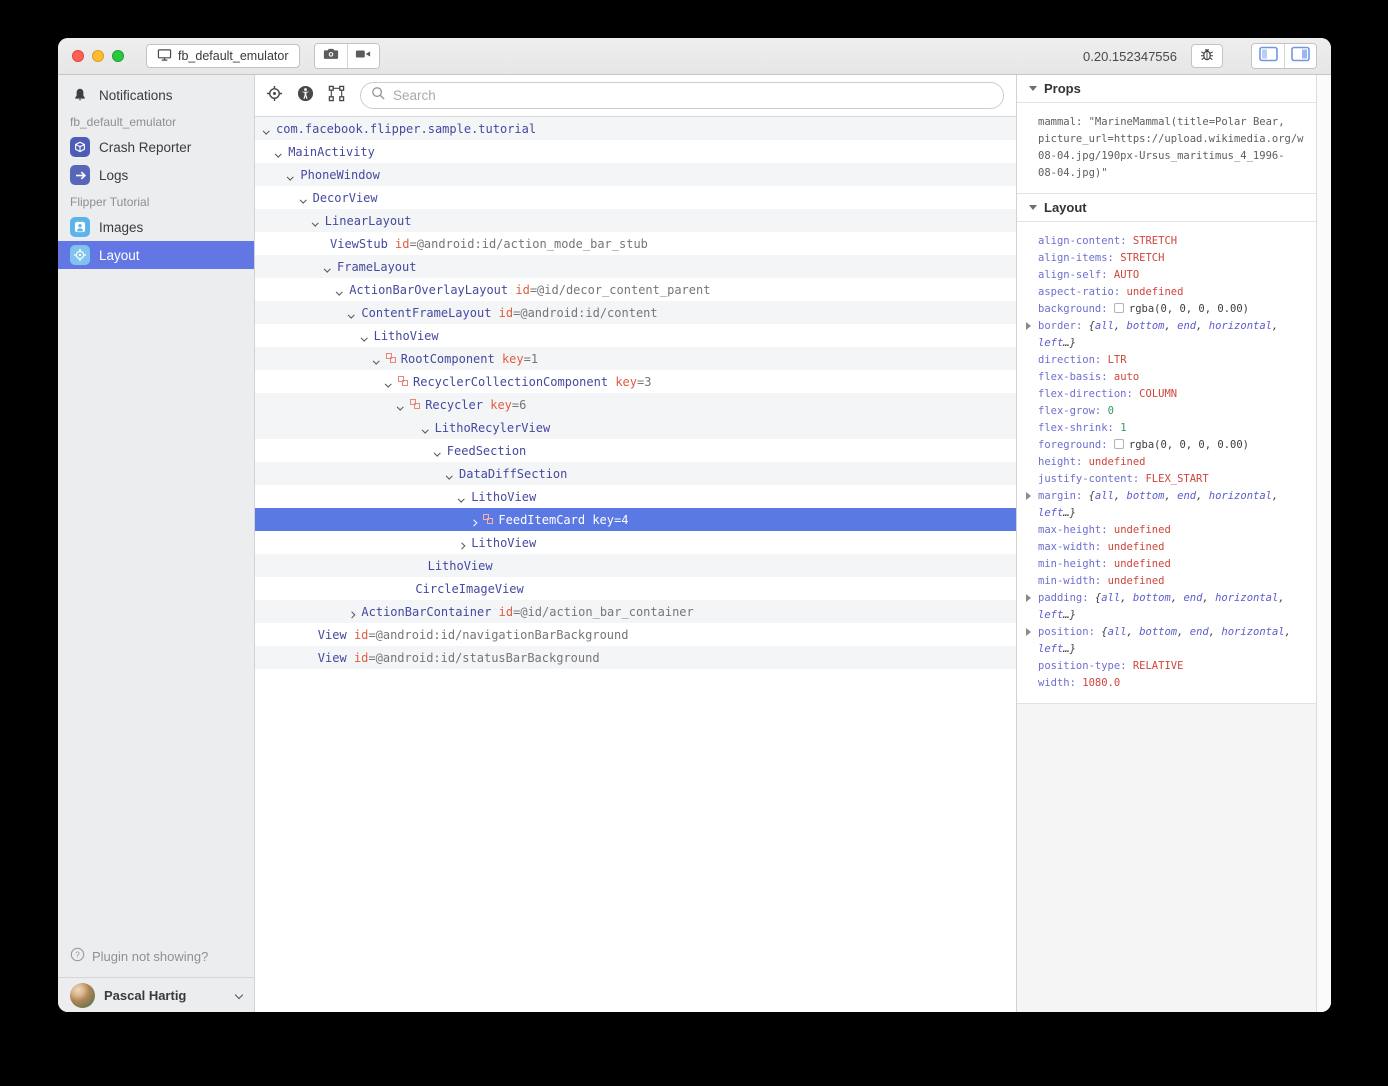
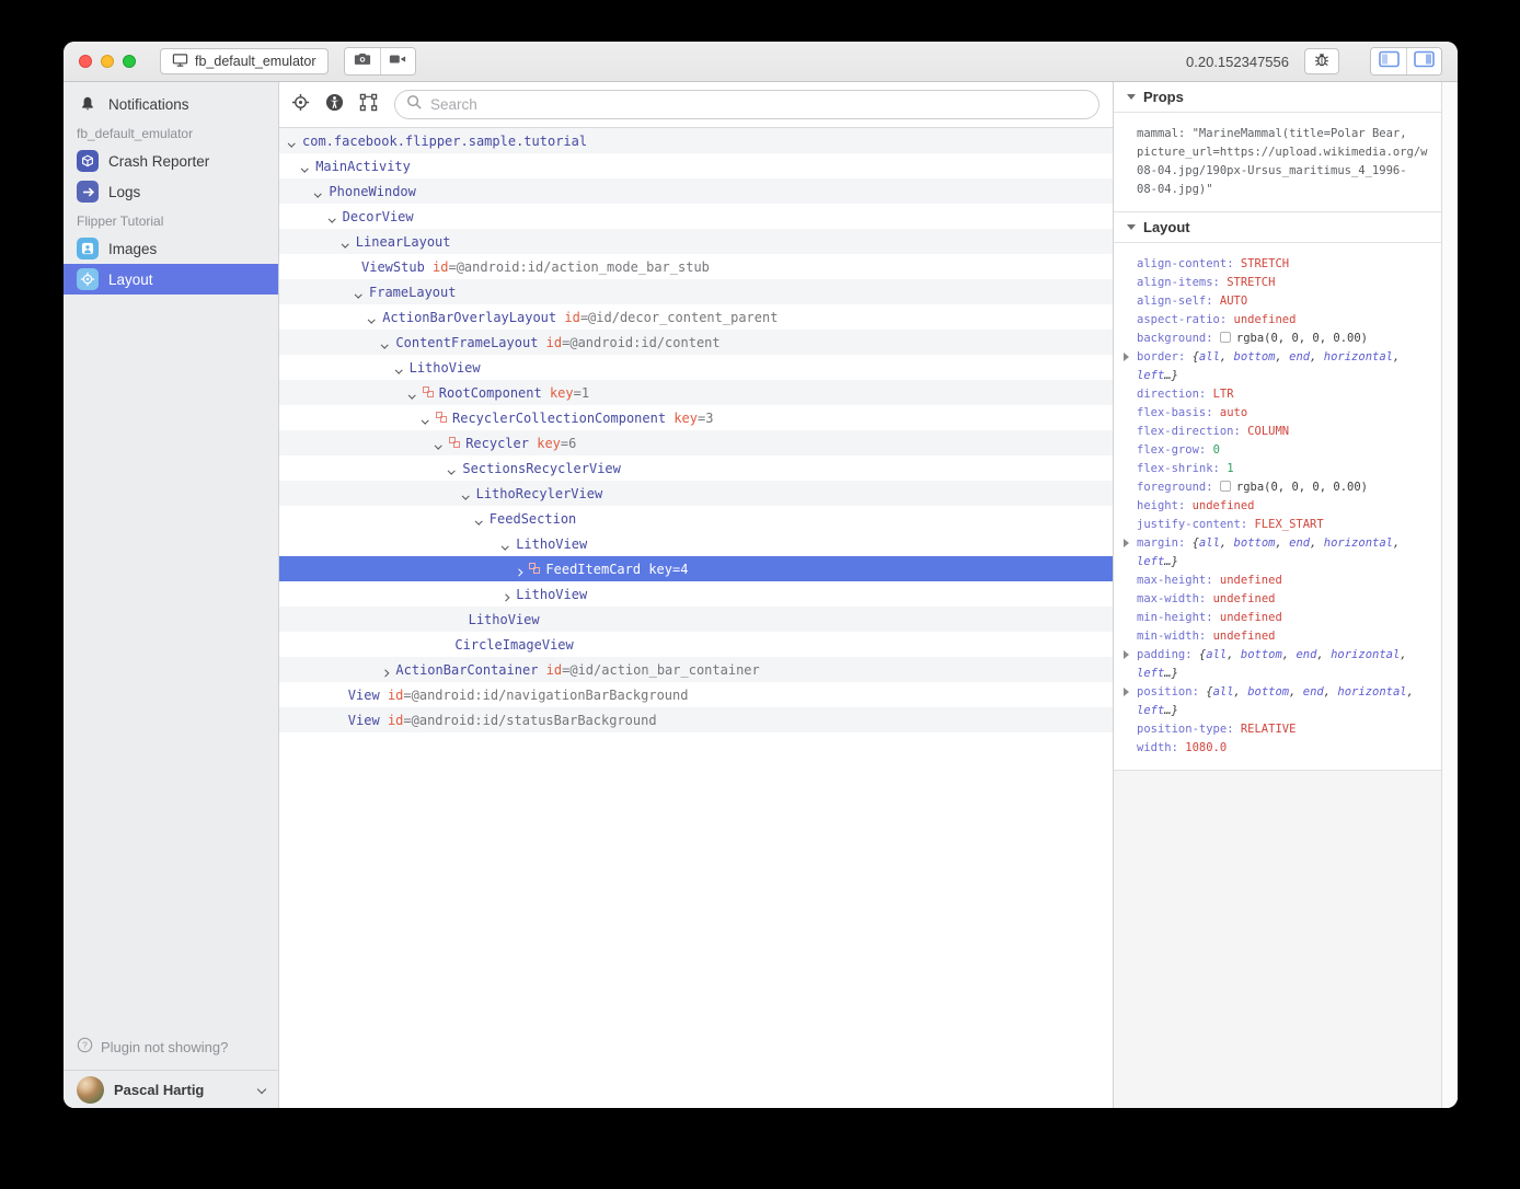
  fb_default_emulator
  0.20.152347556
  Notifications
  fb_default_emulator
  Crash Reporter
  Logs
  Flipper Tutorial
  Images
  Layout
  ?
  Plugin not showing?
  Pascal Hartig
  Search
  com.facebook.flipper.sample.tutorial
  MainActivity
  PhoneWindow
  DecorView
  LinearLayout
  ViewStub
  id
  =@android:id/action_mode_bar_stub
  FrameLayout
  ActionBarOverlayLayout
  id
  =@id/decor_content_parent
  ContentFrameLayout
  id
  =@android:id/content
  LithoView
  RootComponent
  key
  =1
  RecyclerCollectionComponent
  key
  =3
  Recycler
  key
  =6
+ SectionsRecyclerView
  LithoRecylerView
  FeedSection
- DataDiffSection
  LithoView
  FeedItemCard
  key
  =4
  LithoView
  LithoView
  CircleImageView
  ActionBarContainer
  id
  =@id/action_bar_container
  View
  id
  =@android:id/navigationBarBackground
  View
  id
  =@android:id/statusBarBackground
  Props
  mammal: "MarineMammal(title=Polar Bear,
  picture_url=https://upload.wikimedia.org/w
  08-04.jpg/190px-Ursus_maritimus_4_1996-
  08-04.jpg)"
  Layout
  align-content: STRETCH
  align-items: STRETCH
  align-self: AUTO
  aspect-ratio: undefined
  background: rgba(0, 0, 0, 0.00)
  border: {all, bottom, end, horizontal,
  left…}
  direction: LTR
  flex-basis: auto
  flex-direction: COLUMN
  flex-grow: 0
  flex-shrink: 1
  foreground: rgba(0, 0, 0, 0.00)
  height: undefined
  justify-content: FLEX_START
  margin: {all, bottom, end, horizontal,
  left…}
  max-height: undefined
  max-width: undefined
  min-height: undefined
  min-width: undefined
  padding: {all, bottom, end, horizontal,
  left…}
  position: {all, bottom, end, horizontal,
  left…}
  position-type: RELATIVE
  width: 1080.0
